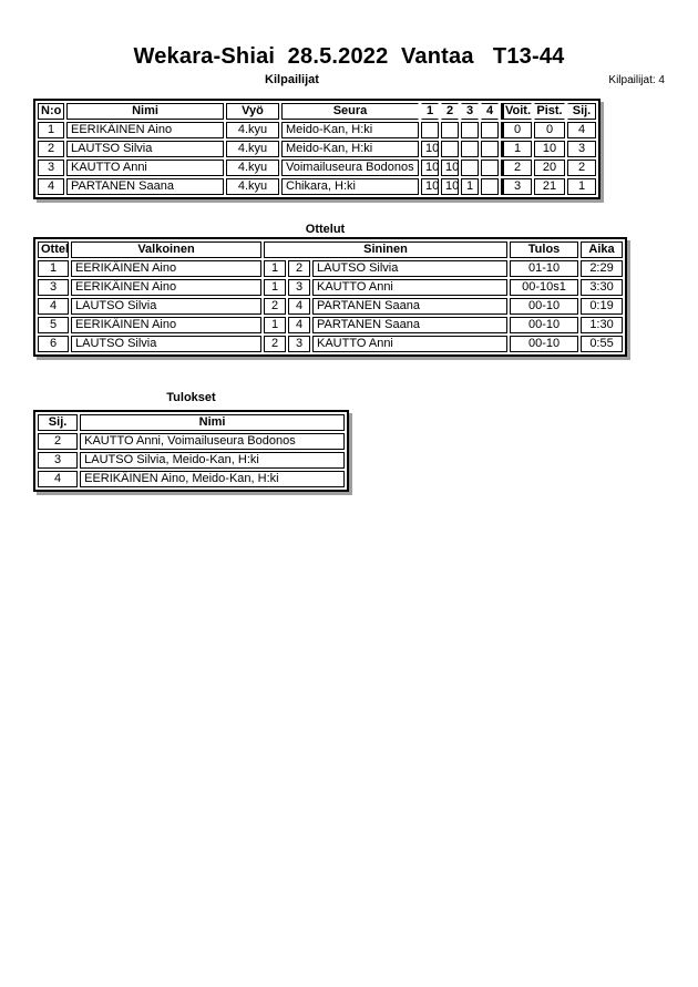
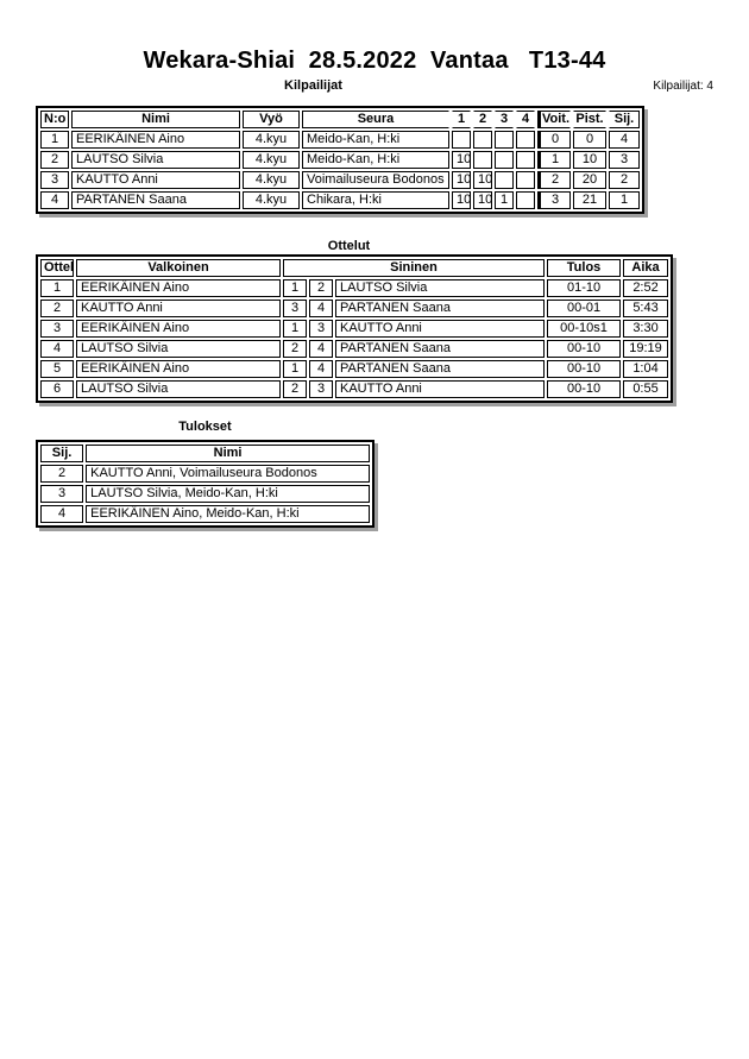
  Wekara-Shiai 28.5.2022 Vantaa T13-44
  Kilpailijat
  Kilpailijat: 4
  N:o	Nimi	Vyö	Seura	1	2	3	4	Voit.	Pist.	Sij.
  1	EERIKÄINEN Aino	4.kyu	Meido-Kan, H:ki					0	0	4
  2	LAUTSO Silvia	4.kyu	Meido-Kan, H:ki	10				1	10	3
  3	KAUTTO Anni	4.kyu	Voimailuseura Bodonos	10	10			2	20	2
  4	PARTANEN Saana	4.kyu	Chikara, H:ki	10	10	1		3	21	1
  Ottelut
  Ottel	Valkoinen	Sininen	Tulos	Aika
- 1	EERIKÄINEN Aino	1	2	LAUTSO Silvia	01-10	2:29
+ 1	EERIKÄINEN Aino	1	2	LAUTSO Silvia	01-10	2:52
+ 2	KAUTTO Anni	3	4	PARTANEN Saana	00-01	5:43
  3	EERIKÄINEN Aino	1	3	KAUTTO Anni	00-10s1	3:30
- 4	LAUTSO Silvia	2	4	PARTANEN Saana	00-10	0:19
+ 4	LAUTSO Silvia	2	4	PARTANEN Saana	00-10	19:19
- 5	EERIKÄINEN Aino	1	4	PARTANEN Saana	00-10	1:30
+ 5	EERIKÄINEN Aino	1	4	PARTANEN Saana	00-10	1:04
  6	LAUTSO Silvia	2	3	KAUTTO Anni	00-10	0:55
  Tulokset
  Sij.	Nimi
  2	KAUTTO Anni, Voimailuseura Bodonos
  3	LAUTSO Silvia, Meido-Kan, H:ki
  4	EERIKÄINEN Aino, Meido-Kan, H:ki
